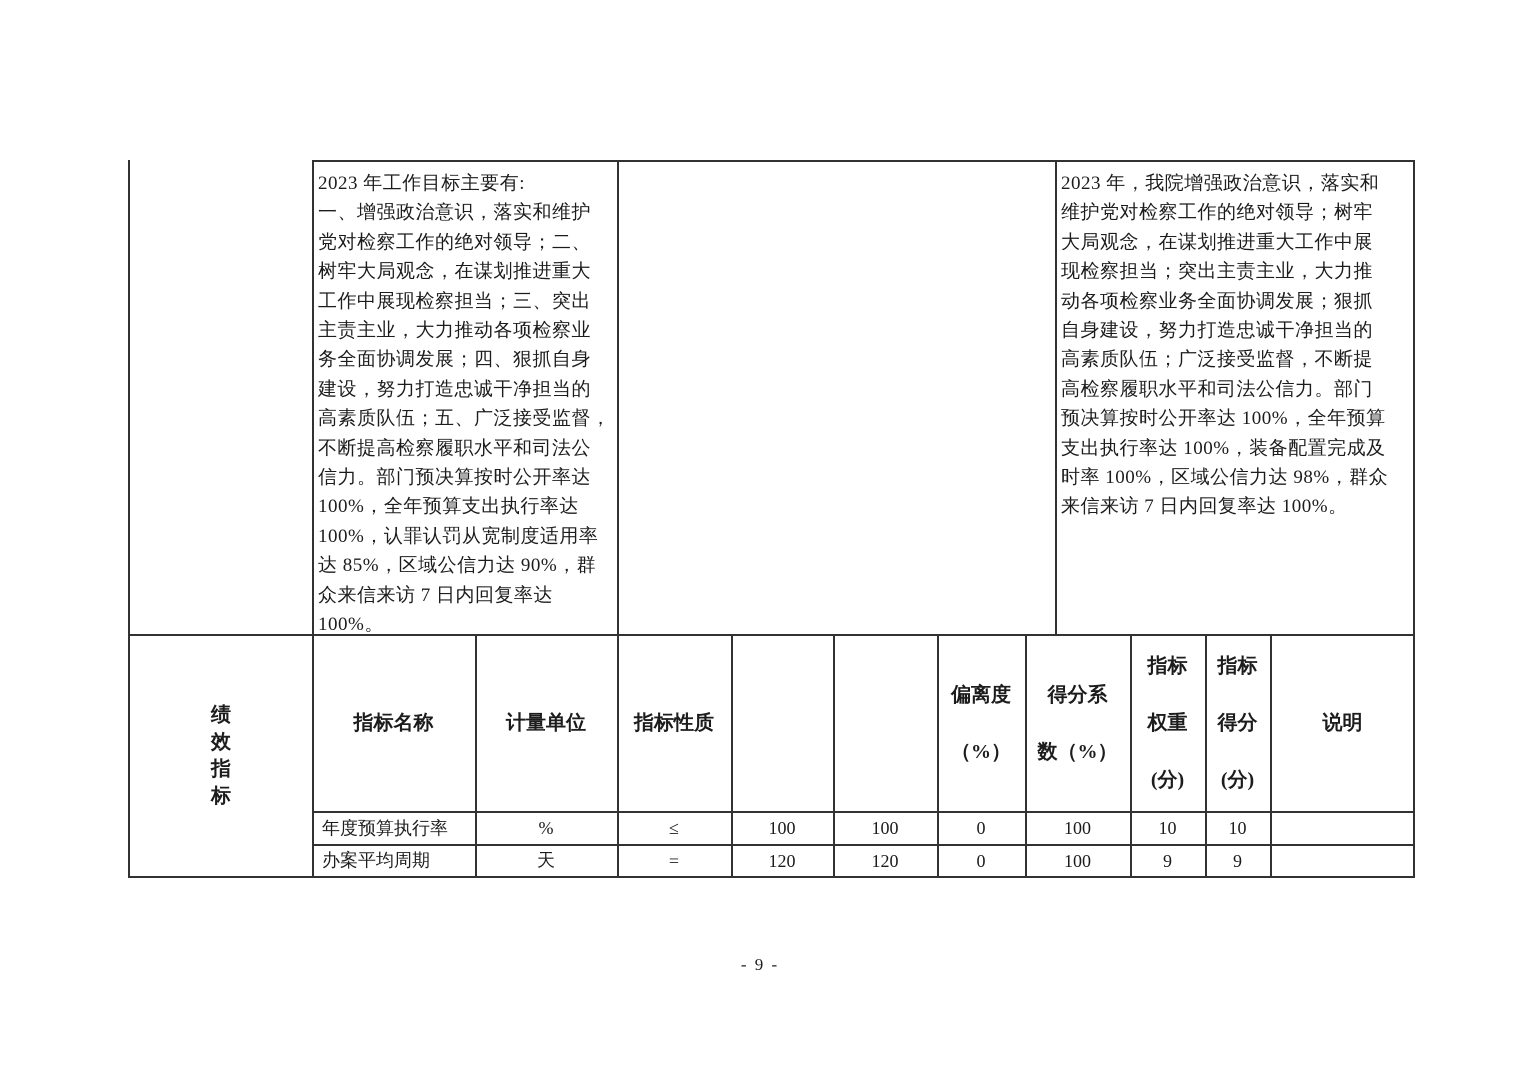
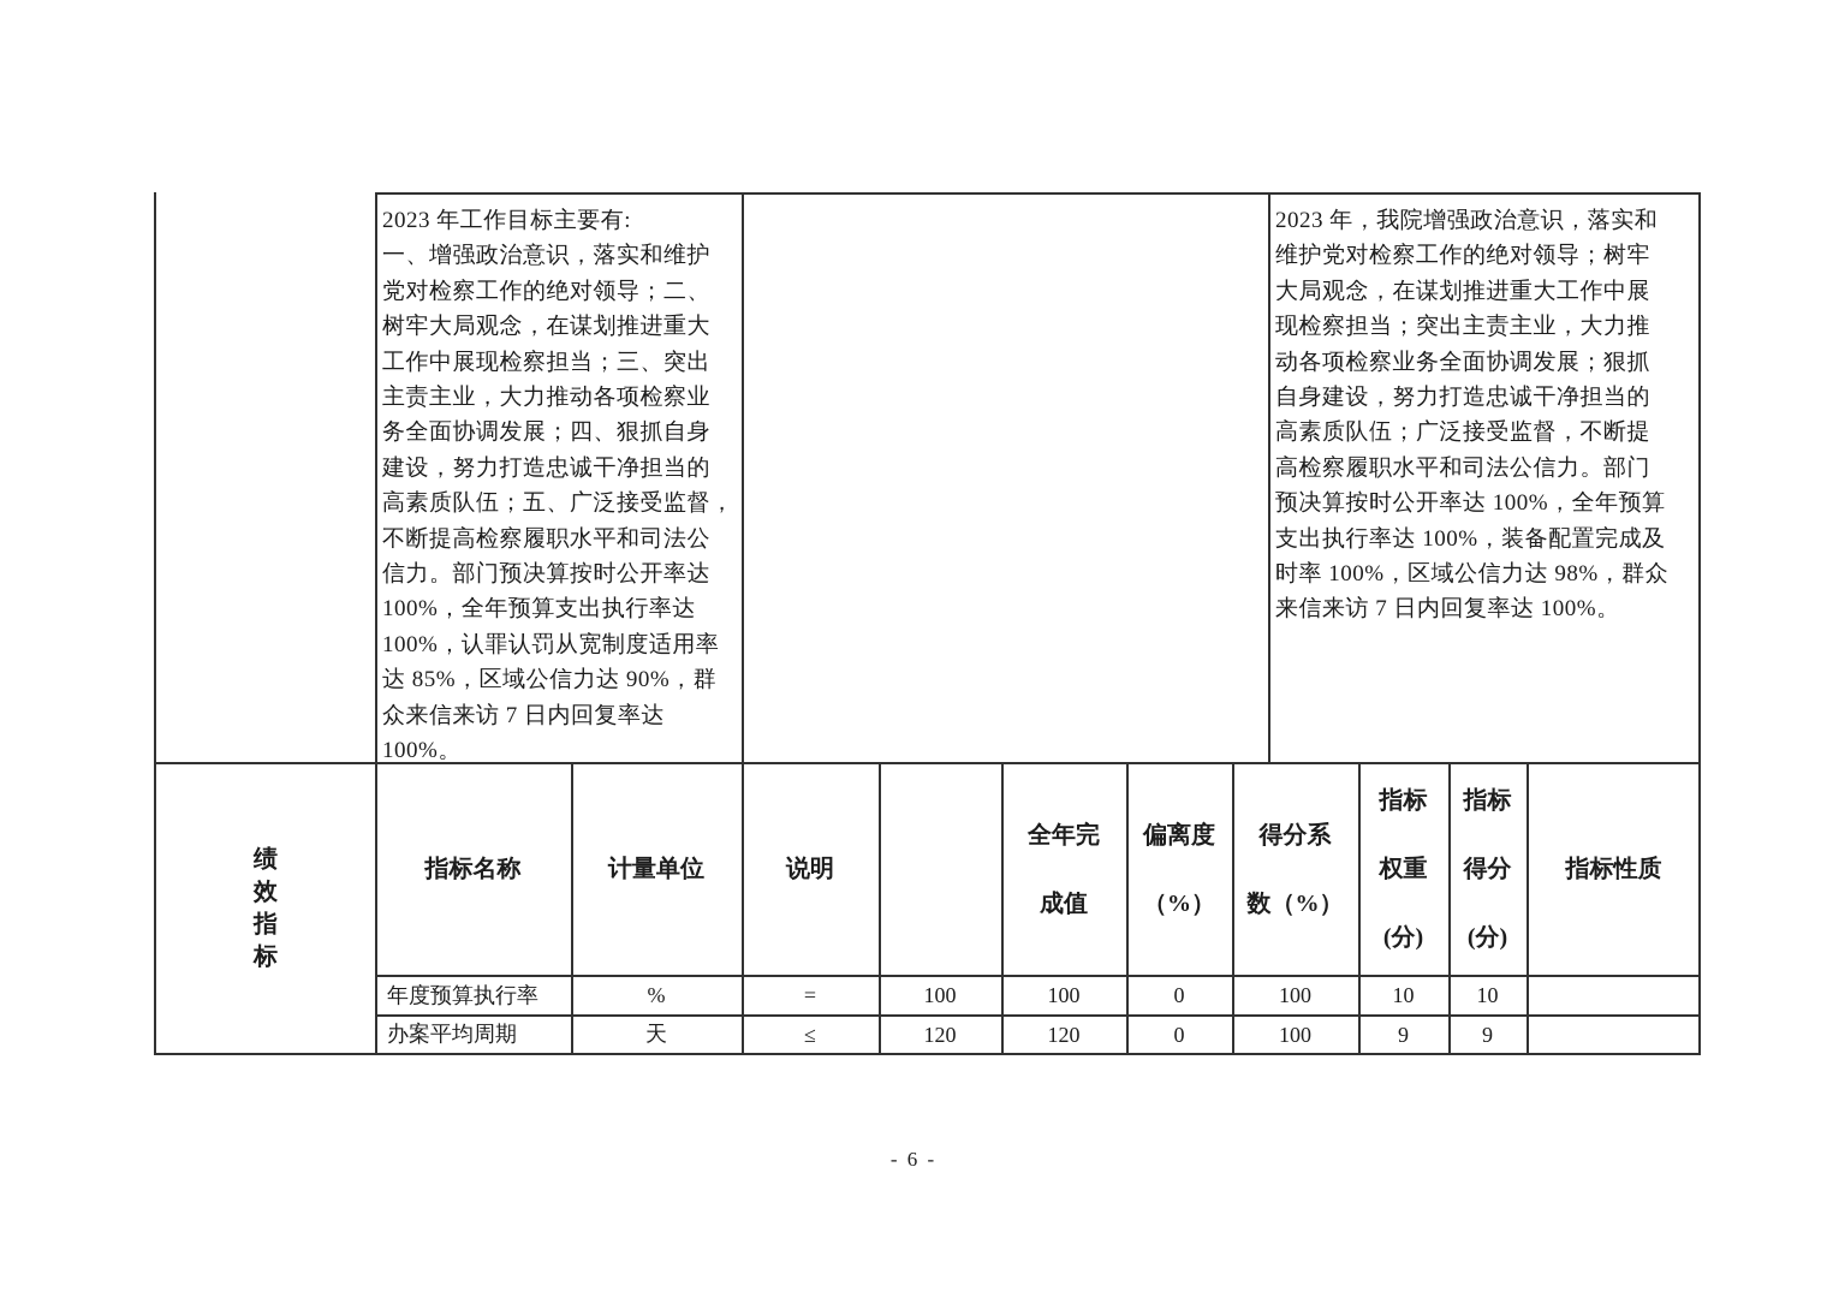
  2023 年工作目标主要有:
  一、增强政治意识，落实和维护
  党对检察工作的绝对领导；二、
  树牢大局观念，在谋划推进重大
  工作中展现检察担当；三、突出
  主责主业，大力推动各项检察业
  务全面协调发展；四、狠抓自身
  建设，努力打造忠诚干净担当的
  高素质队伍；五、广泛接受监督，
  不断提高检察履职水平和司法公
  信力。部门预决算按时公开率达
  100%，全年预算支出执行率达
  100%，认罪认罚从宽制度适用率
  达 85%，区域公信力达 90%，群
  众来信来访 7 日内回复率达
  100%。
  2023 年，我院增强政治意识，落实和
  维护党对检察工作的绝对领导；树牢
  大局观念，在谋划推进重大工作中展
  现检察担当；突出主责主业，大力推
  动各项检察业务全面协调发展；狠抓
  自身建设，努力打造忠诚干净担当的
  高素质队伍；广泛接受监督，不断提
  高检察履职水平和司法公信力。部门
  预决算按时公开率达 100%，全年预算
  支出执行率达 100%，装备配置完成及
  时率 100%，区域公信力达 98%，群众
  来信来访 7 日内回复率达 100%。
  绩
  效
  指
  标
  指标名称
  计量单位
- 指标性质
+ 说明
+ 全年完
+ 成值
  偏离度
  （%）
  得分系
  数（%）
  指标
  权重
  (分)
  指标
  得分
  (分)
- 说明
+ 指标性质
  年度预算执行率
  %
- ≤
+ =
  100
  100
  0
  100
  10
  10
  办案平均周期
  天
- =
+ ≤
  120
  120
  0
  100
  9
  9
- - 9 -
+ - 6 -
